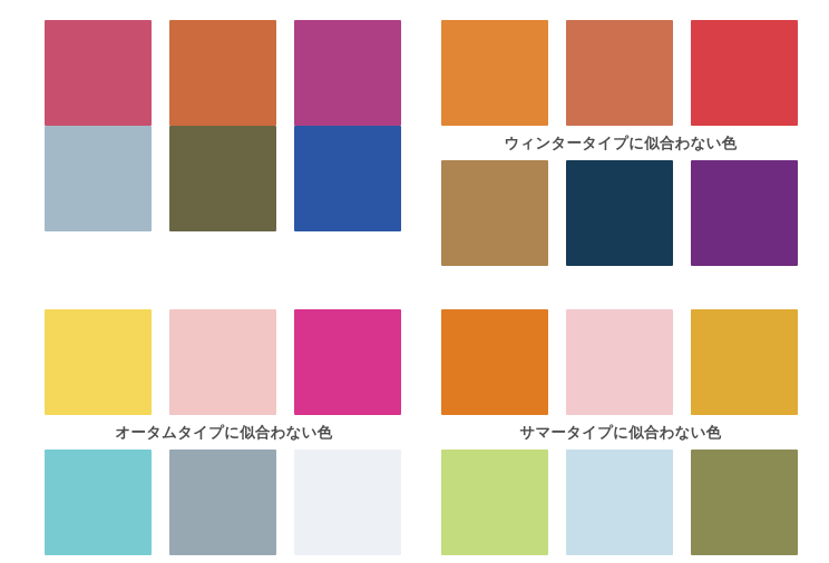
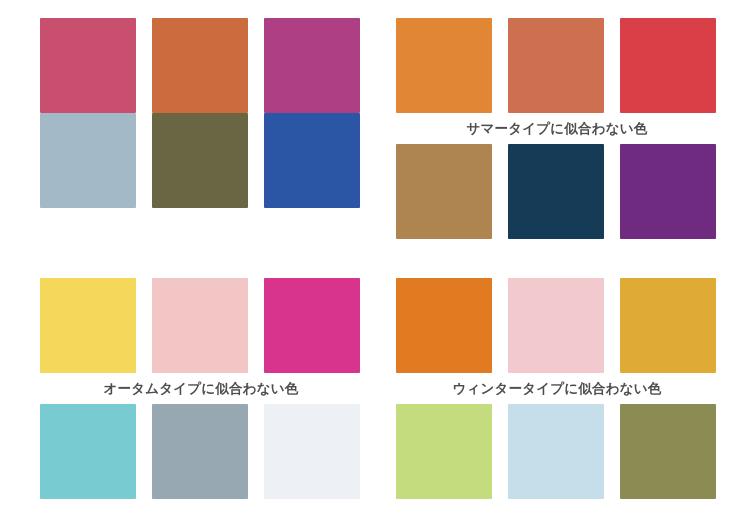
- ウィンタータイプに似合わない色
+ サマータイプに似合わない色
  オータムタイプに似合わない色
- サマータイプに似合わない色
+ ウィンタータイプに似合わない色
